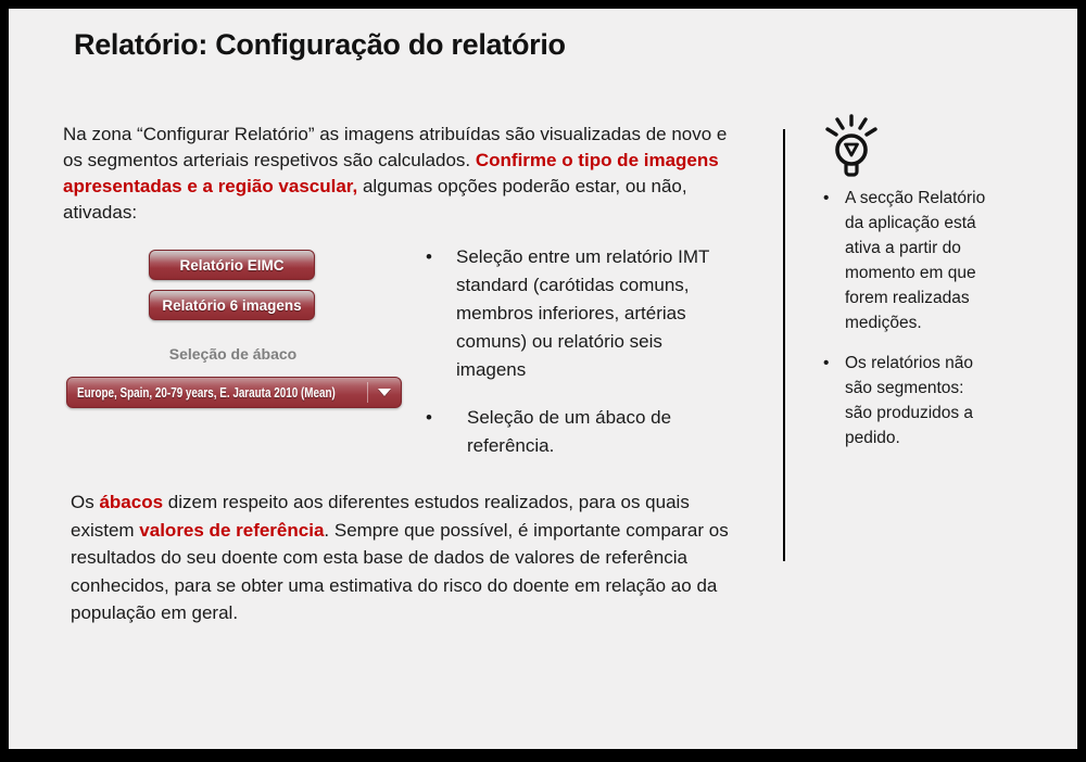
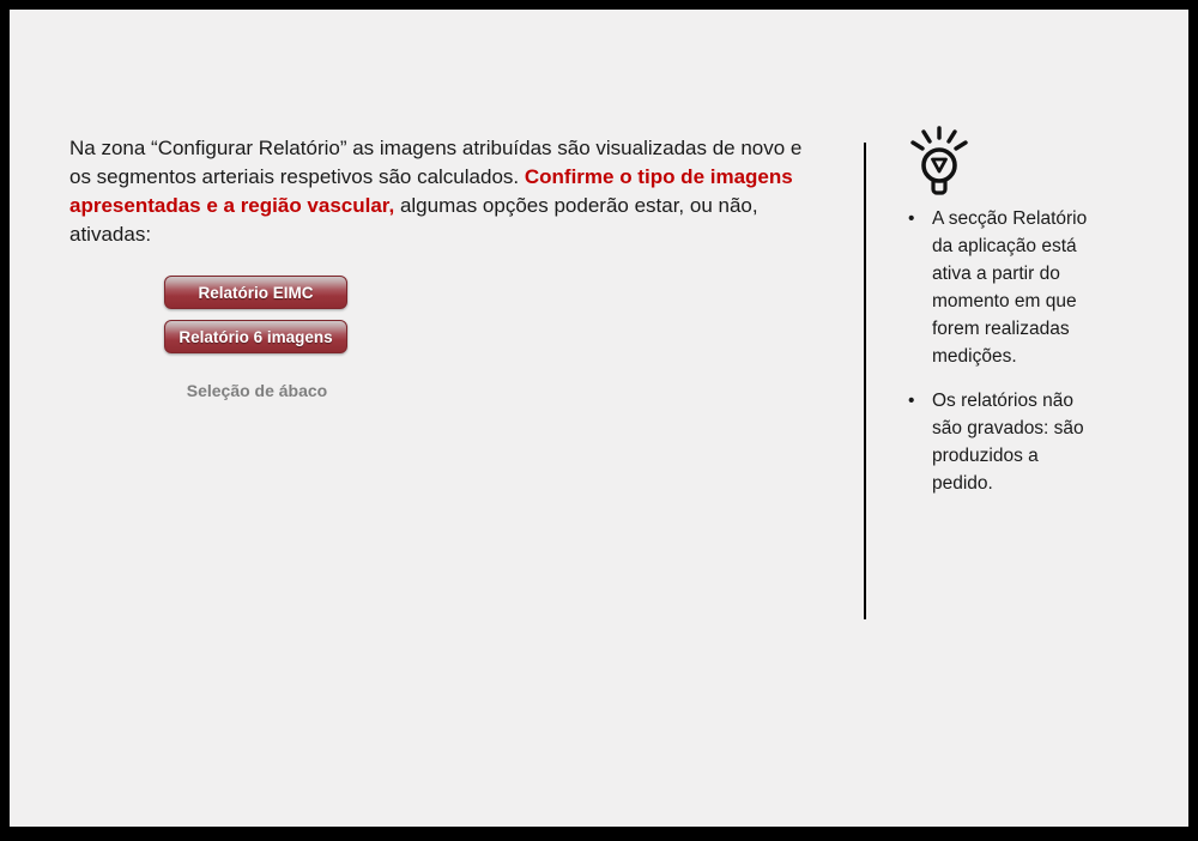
- Relatório: Configuração do relatório
  Na zona “Configurar Relatório” as imagens atribuídas são visualizadas de novo e os segmentos arteriais respetivos são calculados. Confirme o tipo de imagens apresentadas e a região vascular, algumas opções poderão estar, ou não, ativadas:
  Relatório EIMC
  Relatório 6 imagens
  Seleção de ábaco
- Europe, Spain, 20-79 years, E. Jarauta 2010 (Mean)
- Seleção entre um relatório IMT standard (carótidas comuns, membros inferiores, artérias comuns) ou relatório seis imagens
- Seleção de um ábaco de referência.
- Os ábacos dizem respeito aos diferentes estudos realizados, para os quais existem valores de referência. Sempre que possível, é importante comparar os resultados do seu doente com esta base de dados de valores de referência conhecidos, para se obter uma estimativa do risco do doente em relação ao da população em geral.
  A secção Relatório da aplicação está ativa a partir do momento em que forem realizadas medições.
- Os relatórios não são segmentos: são produzidos a pedido.
+ Os relatórios não são gravados: são produzidos a pedido.
